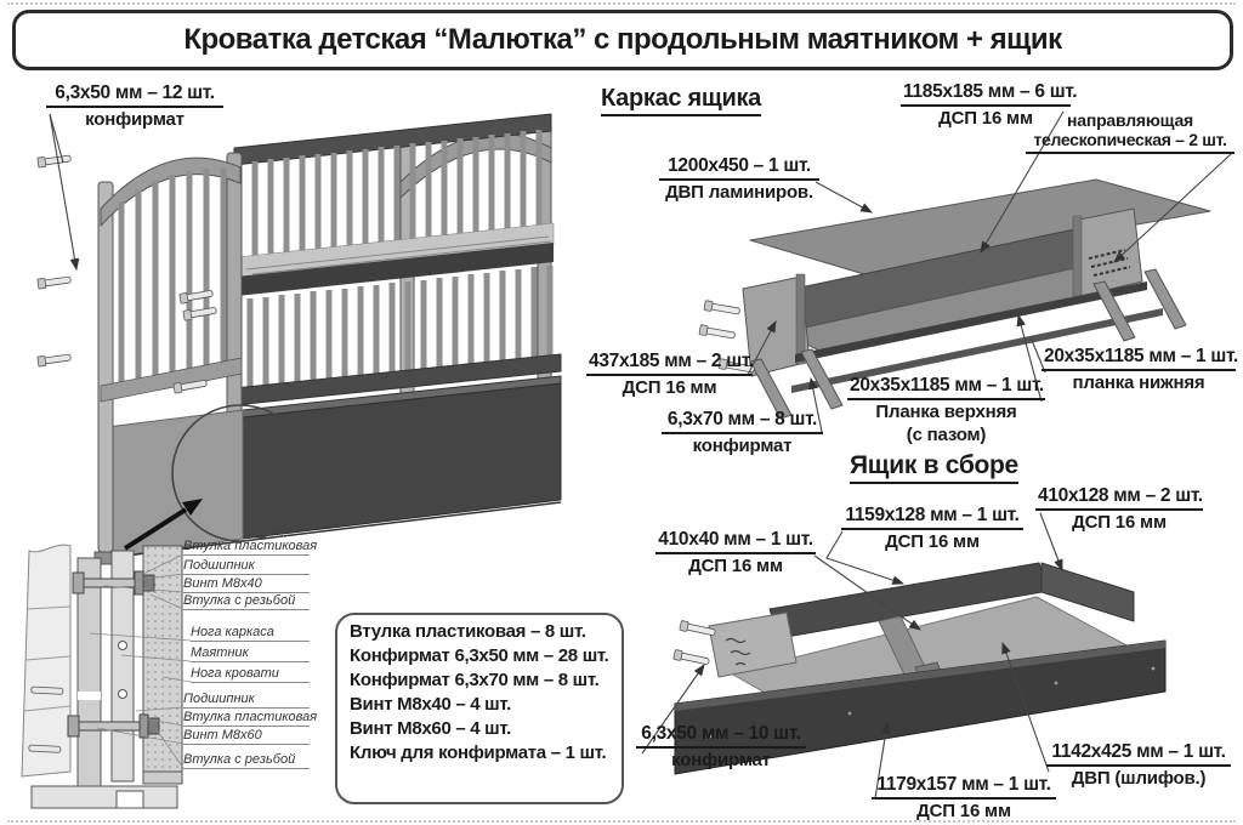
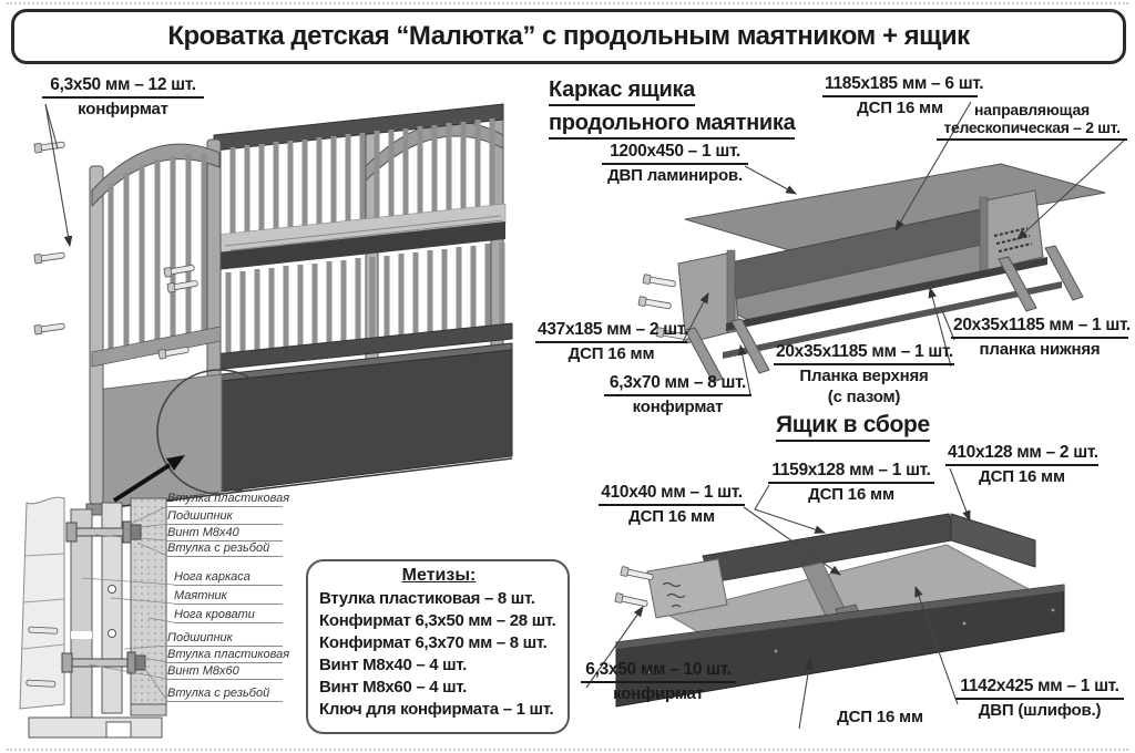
  Кроватка детская “Малютка” с продольным маятником + ящик
  Каркас ящика
+ продольного маятника
  Ящик в сборе
  6,3x50 мм – 12 шт.
  конфирмат
  1185x185 мм – 6 шт.
  ДСП 16 мм
  направляющая
  телескопическая – 2 шт.
  1200x450 – 1 шт.
  ДВП ламиниров.
  437x185 мм – 2 шт.
  ДСП 16 мм
  6,3x70 мм – 8 шт.
  конфирмат
  20x35x1185 мм – 1 шт.
  Планка верхняя
  (с пазом)
  20x35x1185 мм – 1 шт.
  планка нижняя
  410x128 мм – 2 шт.
  ДСП 16 мм
  1159x128 мм – 1 шт.
  ДСП 16 мм
  410x40 мм – 1 шт.
  ДСП 16 мм
  6,3x50 мм – 10 шт.
  конфирмат
- 1179x157 мм – 1 шт.
  ДСП 16 мм
  1142x425 мм – 1 шт.
  ДВП (шлифов.)
  Втулка пластиковая
  Подшипник
  Винт М8х40
  Втулка с резьбой
  Нога каркаса
  Маятник
  Нога кровати
  Подшипник
  Втулка пластиковая
  Винт М8х60
  Втулка с резьбой
+ Метизы:
  Втулка пластиковая – 8 шт.
  Конфирмат 6,3х50 мм – 28 шт.
  Конфирмат 6,3х70 мм – 8 шт.
  Винт М8х40 – 4 шт.
  Винт М8х60 – 4 шт.
  Ключ для конфирмата – 1 шт.
